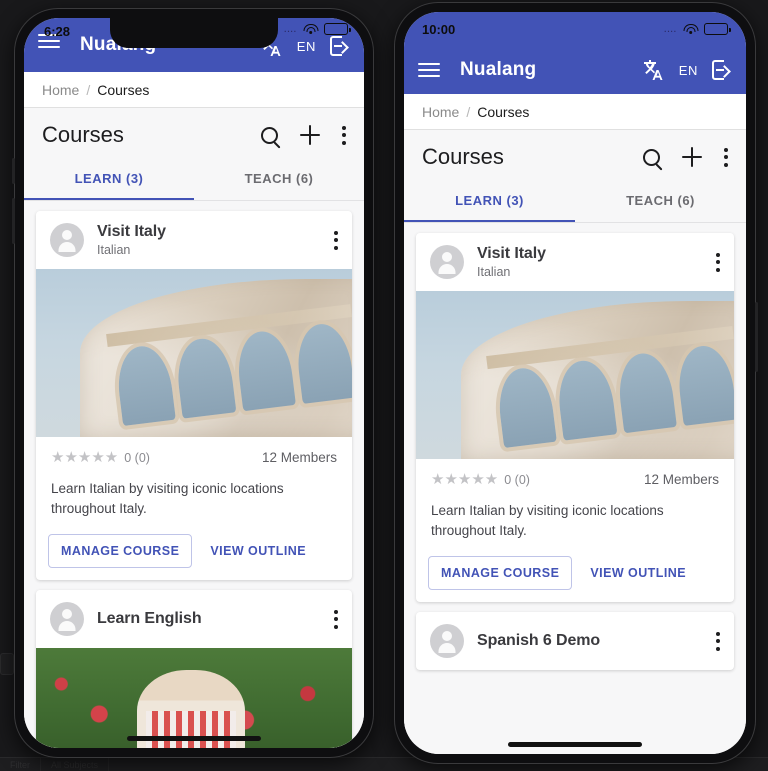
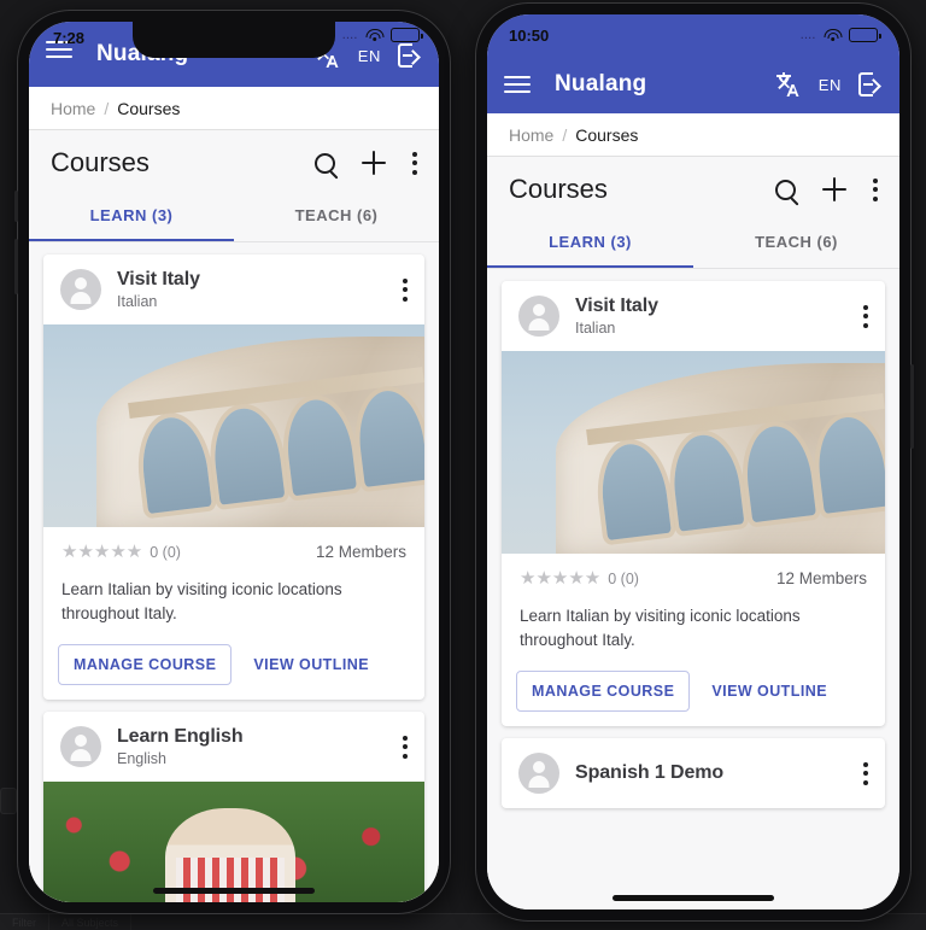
- 6:28
+ 7:28
  ....
  EN
  Home
  /
  Courses
  Courses
  LEARN (3)
  TEACH (6)
  Visit Italy
  Italian
  ★★★★★
  0 (0)
  12 Members
  Learn Italian by visiting iconic locations throughout Italy.
  MANAGE COURSE
  VIEW OUTLINE
  Learn English
+ English
- 10:00
+ 10:50
  ....
  Nualang
  EN
  Home
  /
  Courses
  Courses
  LEARN (3)
  TEACH (6)
  Visit Italy
  Italian
  ★★★★★
  0 (0)
  12 Members
  Learn Italian by visiting iconic locations throughout Italy.
  MANAGE COURSE
  VIEW OUTLINE
- Spanish 6 Demo
+ Spanish 1 Demo
